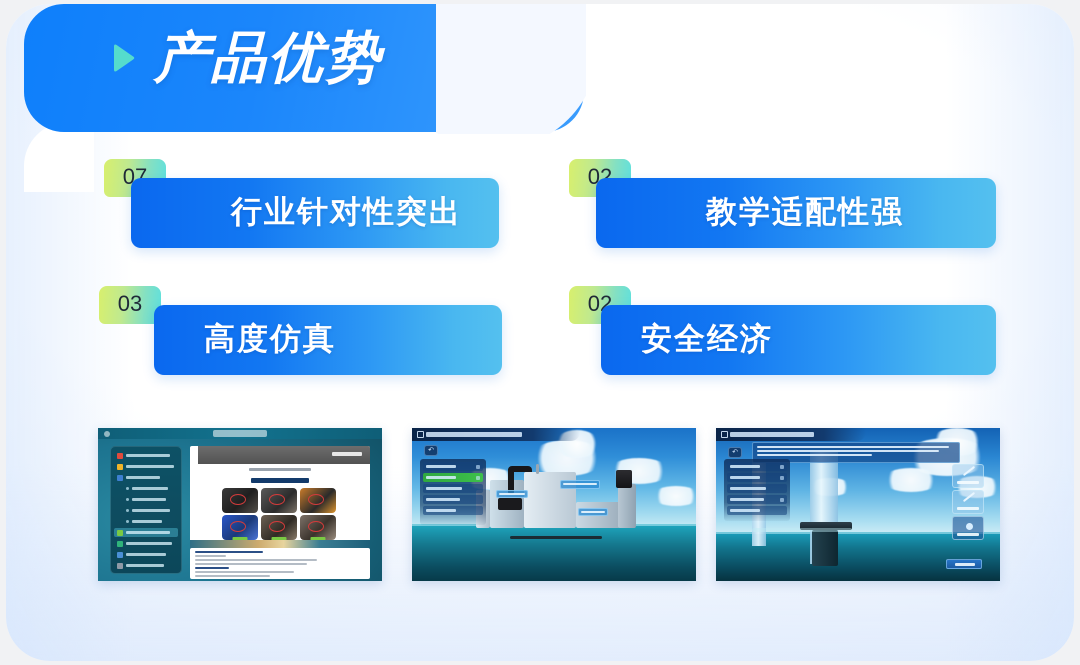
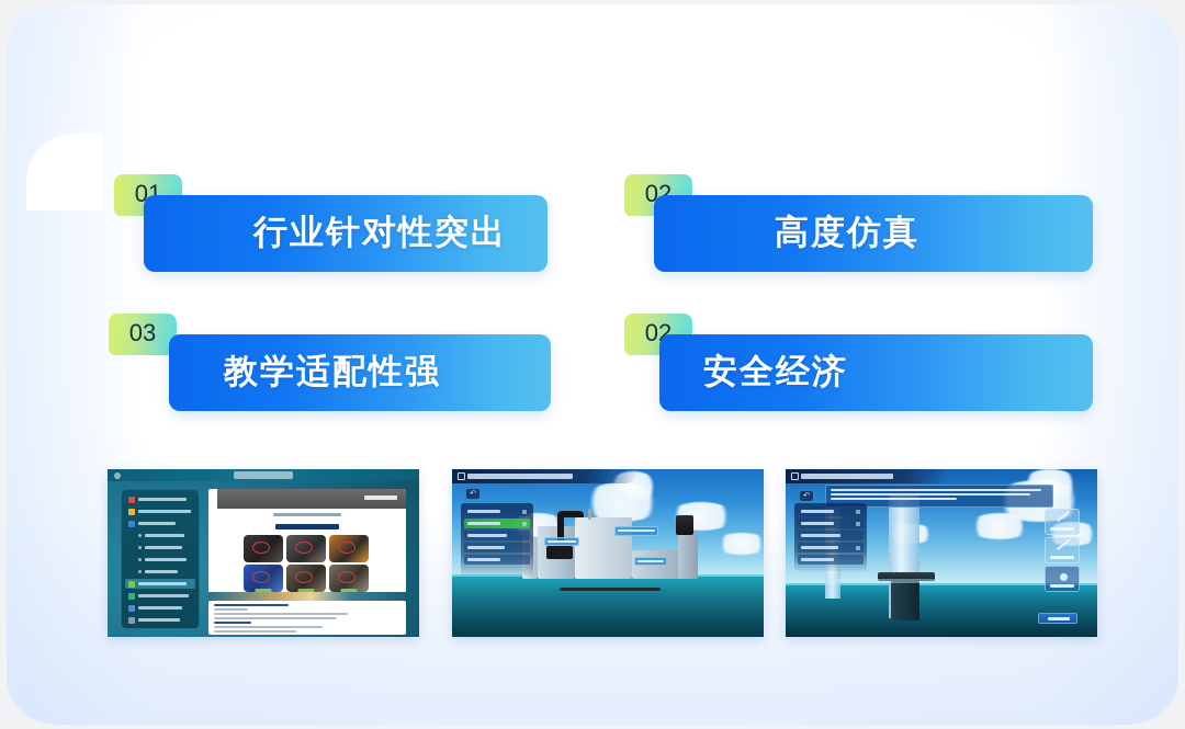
- 产品优势
- 07
+ 01
  行业针对性突出
  02
- 教学适配性强
+ 高度仿真
  03
- 高度仿真
+ 教学适配性强
  02
  安全经济
